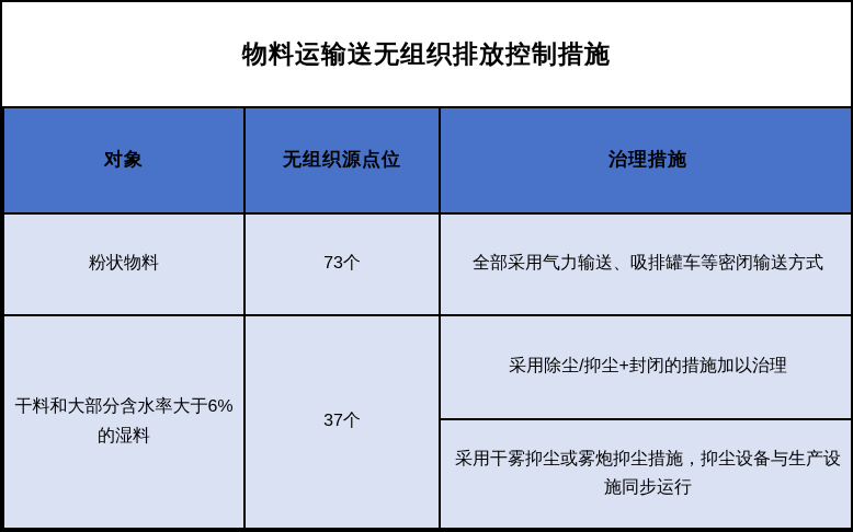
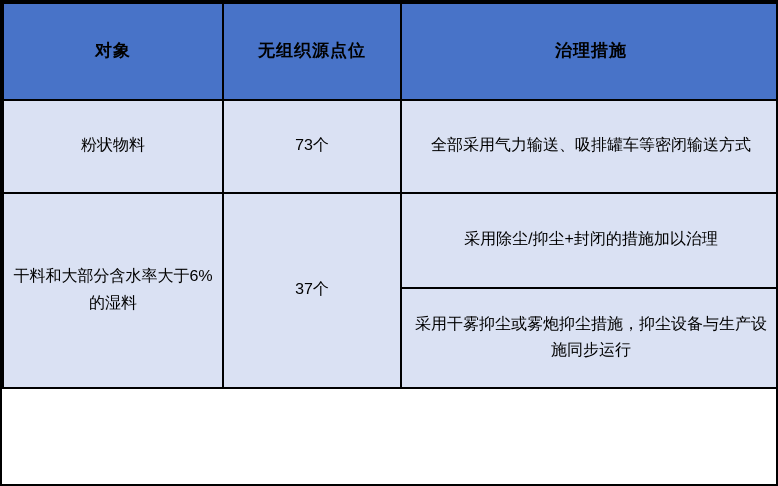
- 物料运输送无组织排放控制措施
  对象	无组织源点位	治理措施
  粉状物料	73个	全部采用气力输送、吸排罐车等密闭输送方式
  干料和大部分含水率大于6%的湿料	37个	采用除尘/抑尘+封闭的措施加以治理
  采用干雾抑尘或雾炮抑尘措施，抑尘设备与生产设施同步运行
